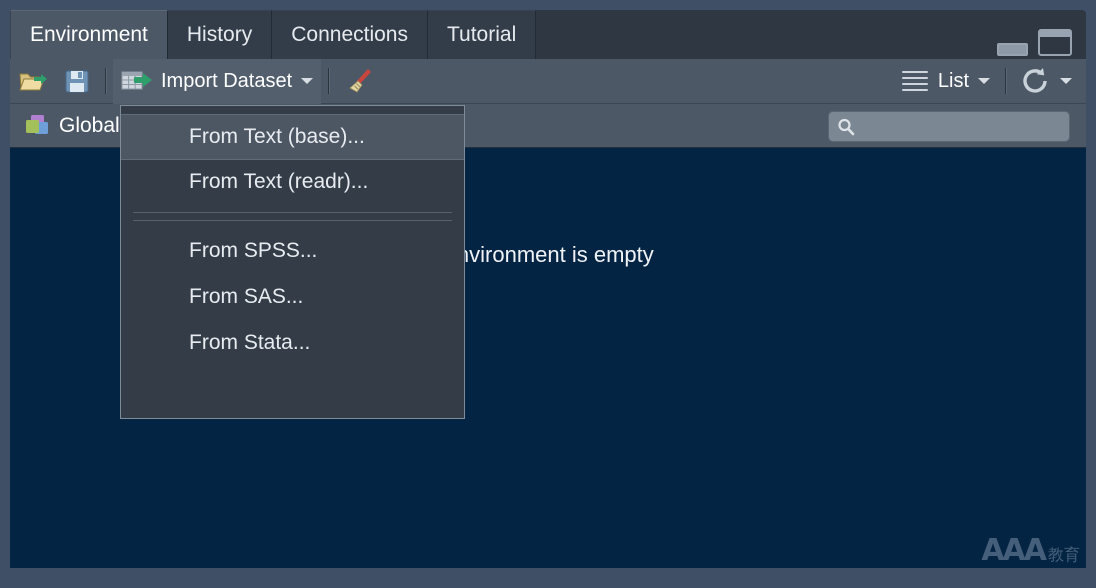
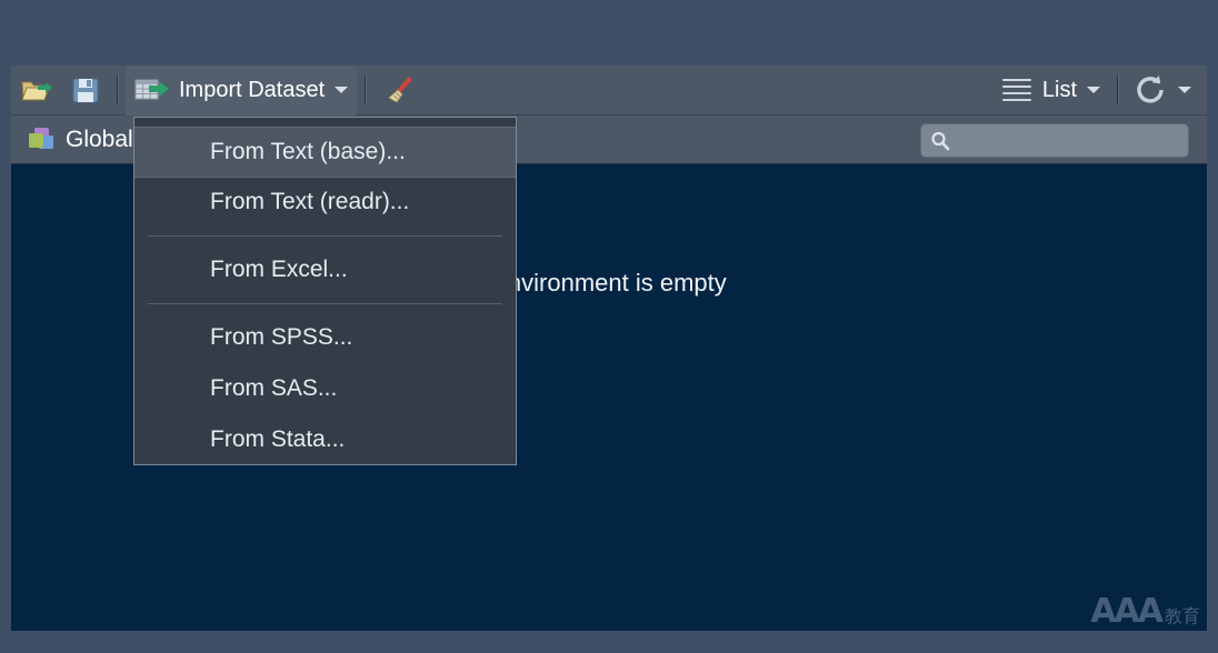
- Environment
- History
- Connections
- Tutorial
  Import Dataset
  List
  vironment is empty
  AAA
  教育
  From Text (base)...
  From Text (readr)...
+ From Excel...
  From SPSS...
  From SAS...
  From Stata...
